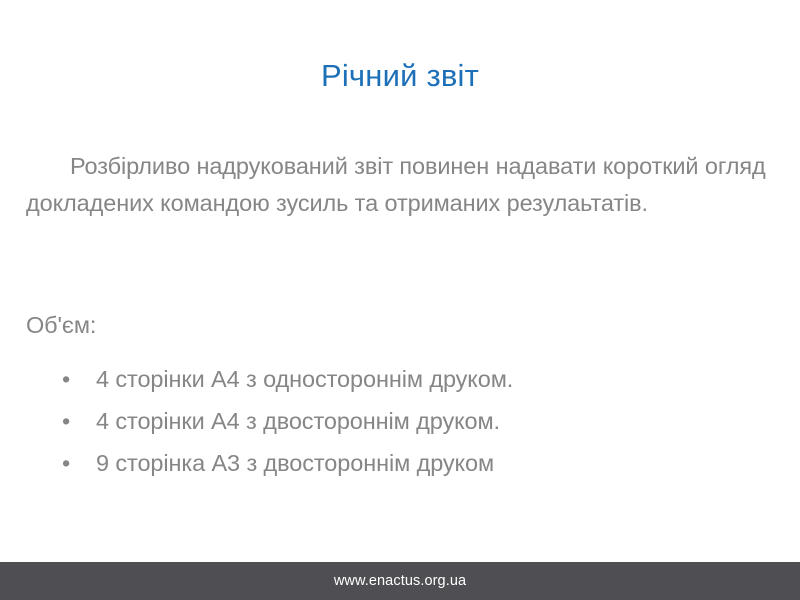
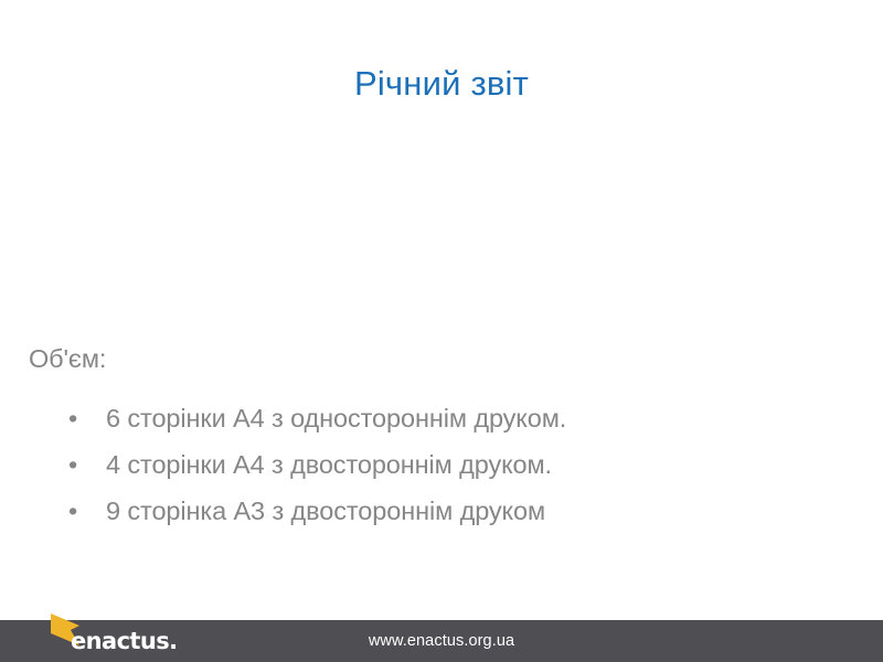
  Річний звіт
- Розбірливо надрукований звіт повинен надавати короткий огляд докладених командою зусиль та отриманих резулаьтатів.
  Об'єм:
  •
- 4 сторінки А4 з одностороннім друком.
+ 6 сторінки А4 з одностороннім друком.
  •
  4 сторінки А4 з двостороннім друком.
  •
  9 сторінка А3 з двостороннім друком
  www.enactus.org.ua
+ enactus.
